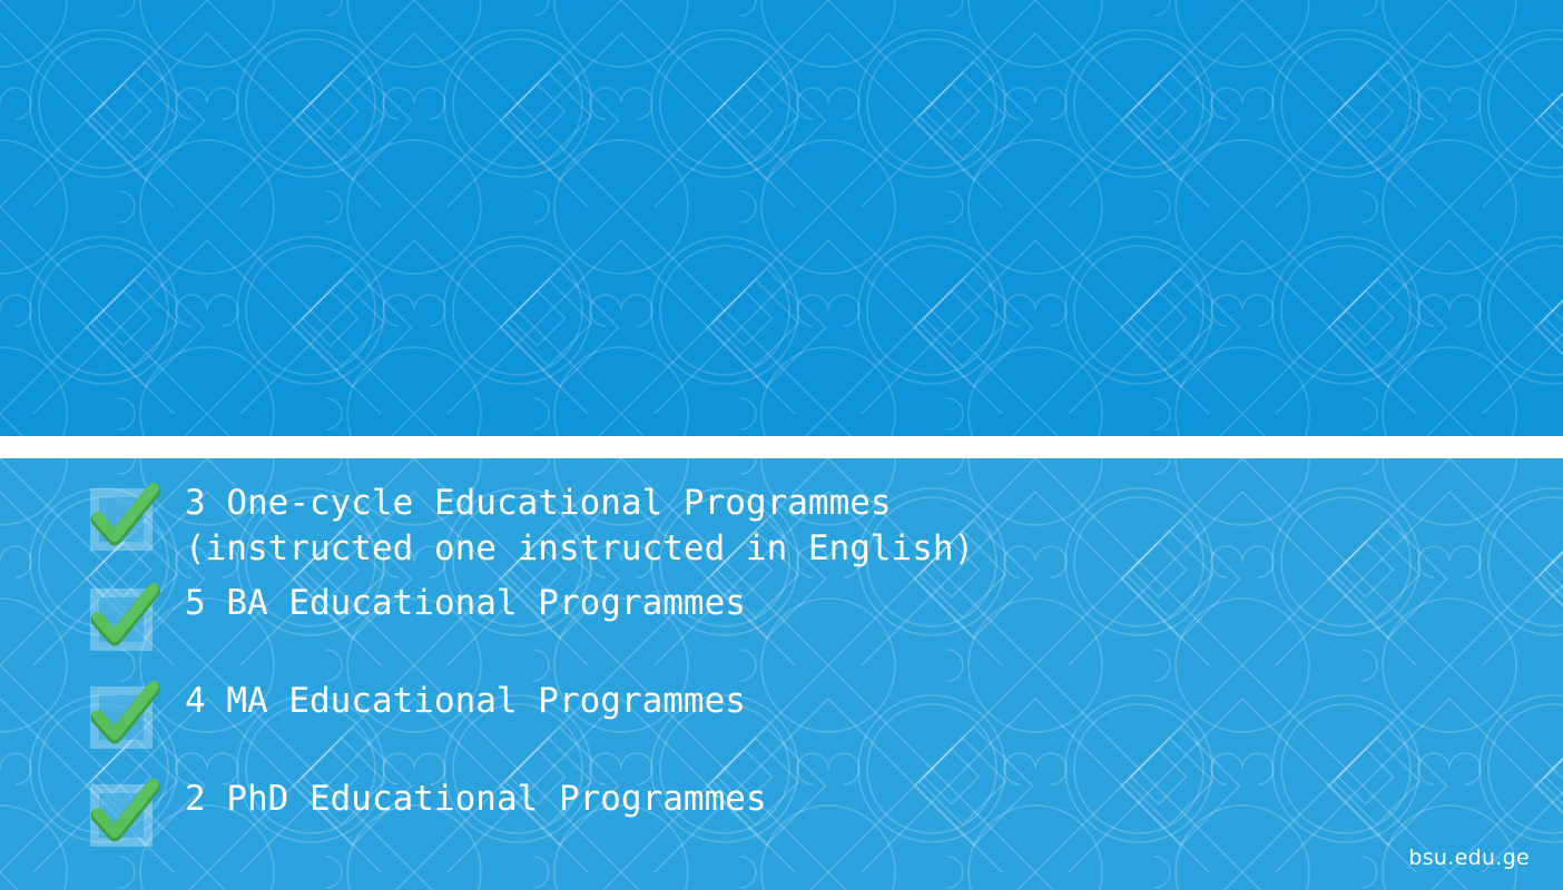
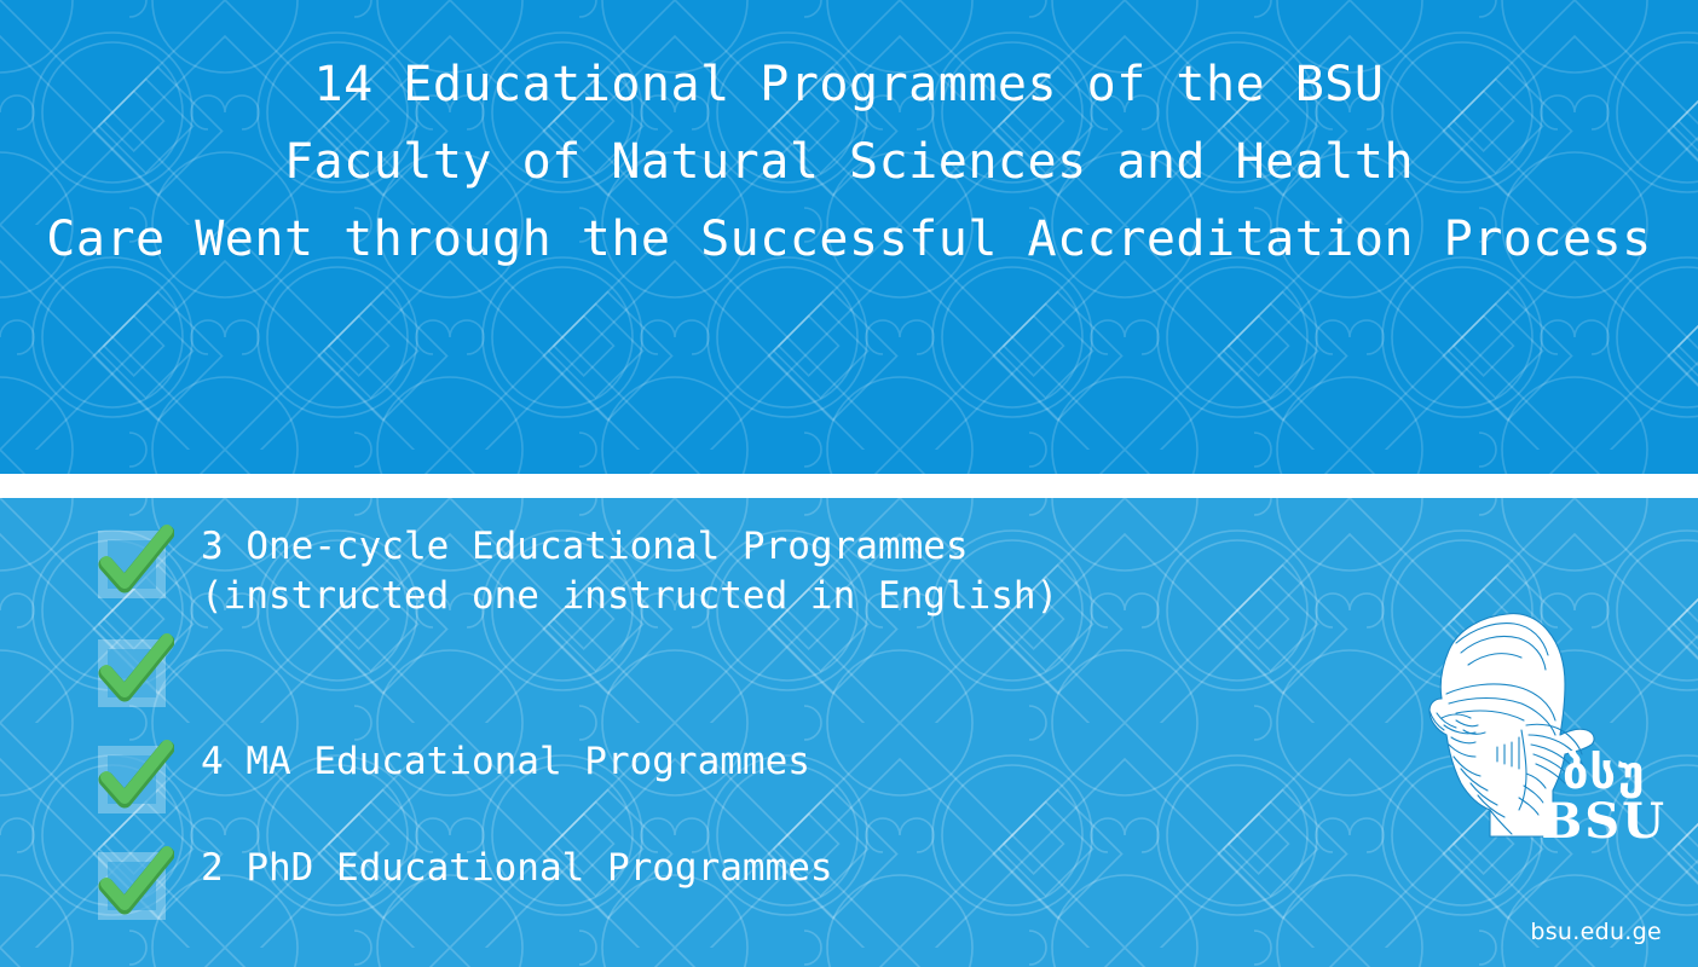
+ 14 Educational Programmes of the BSU
+ Faculty of Natural Sciences and Health
+ Care Went through the Successful Accreditation Process
  3 One-cycle Educational Programmes
  (instructed one instructed in English)
- 5 BA Educational Programmes
  4 MA Educational Programmes
  2 PhD Educational Programmes
+ ბსუ
+ BSU
  bsu.edu.ge
